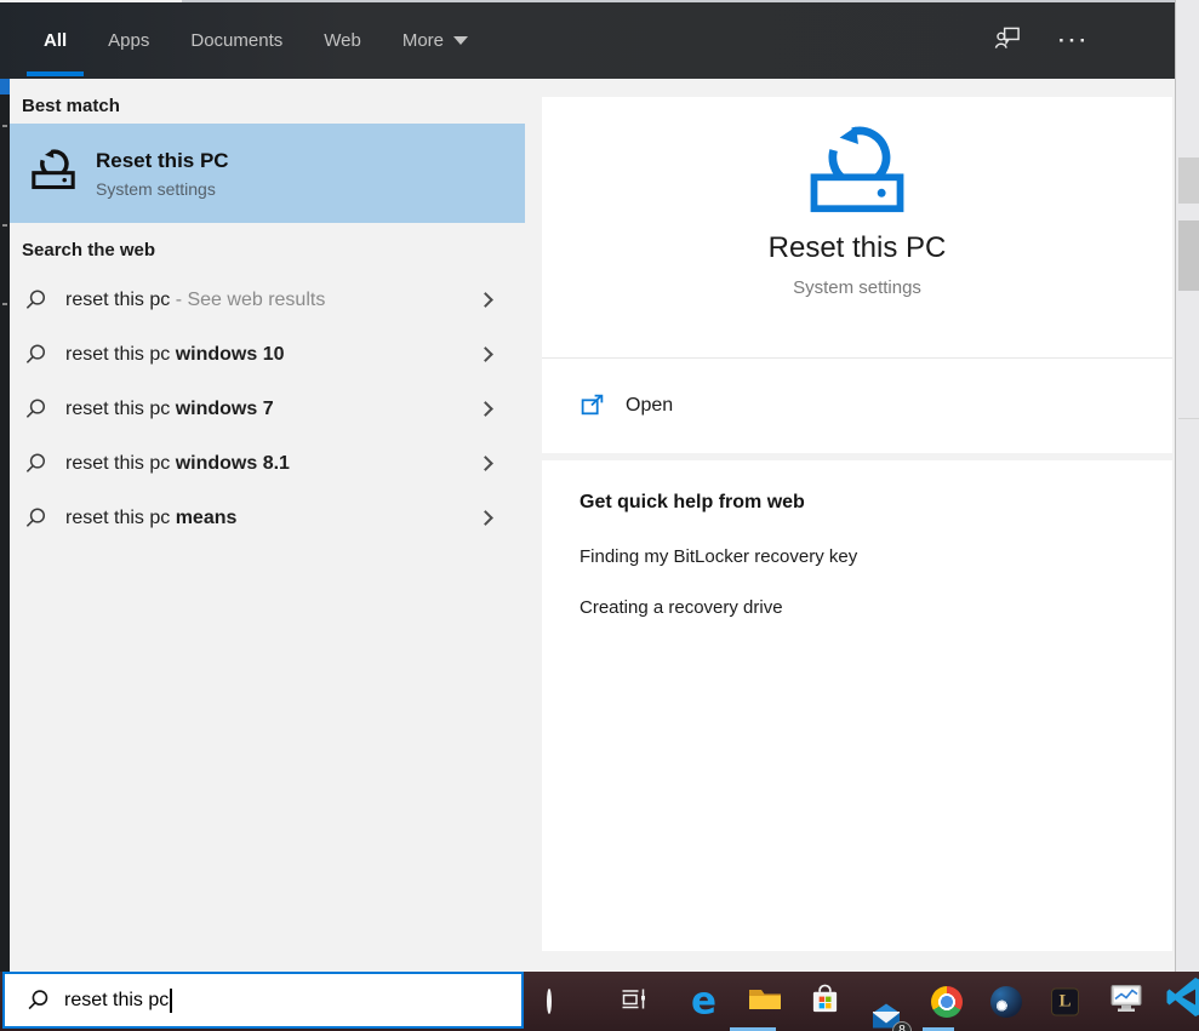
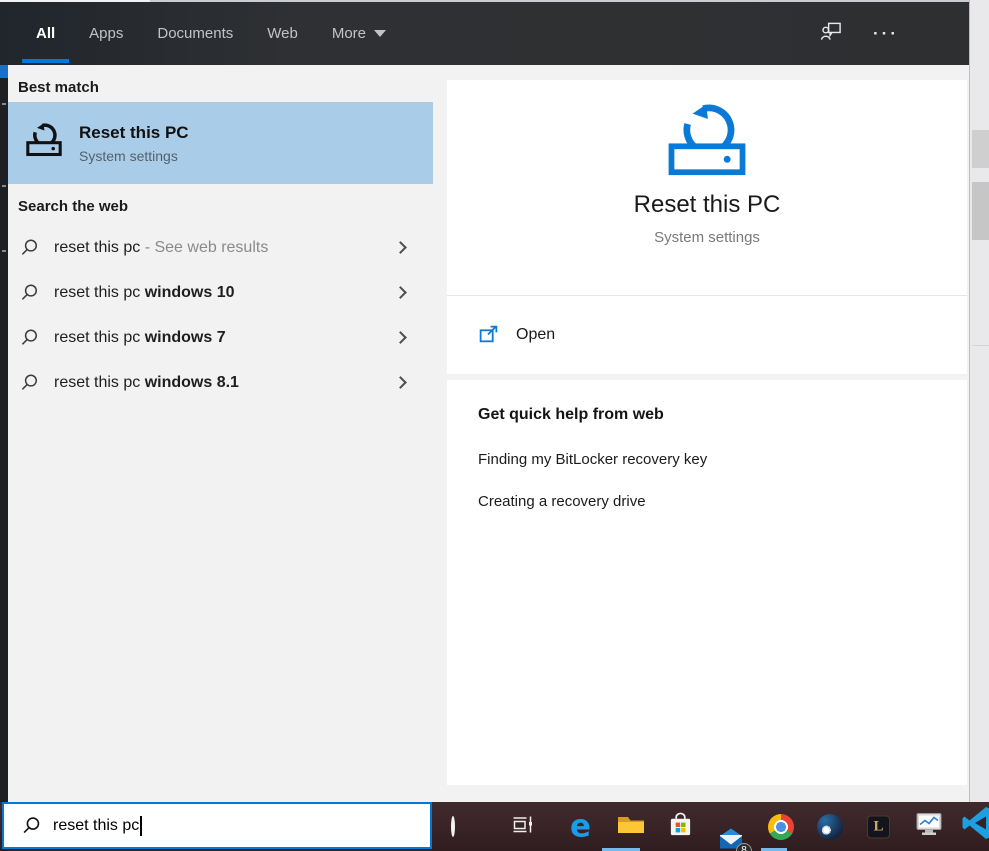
  All
  Apps
  Documents
  Web
  More
  ···
  Best match
  Reset this PC
  System settings
  Search the web
  reset this pc - See web results
  reset this pc windows 10
  reset this pc windows 7
  reset this pc windows 8.1
- reset this pc means
  Reset this PC
  System settings
  Open
  Get quick help from web
  Finding my BitLocker recovery key
  Creating a recovery drive
  e
  reset this pc
